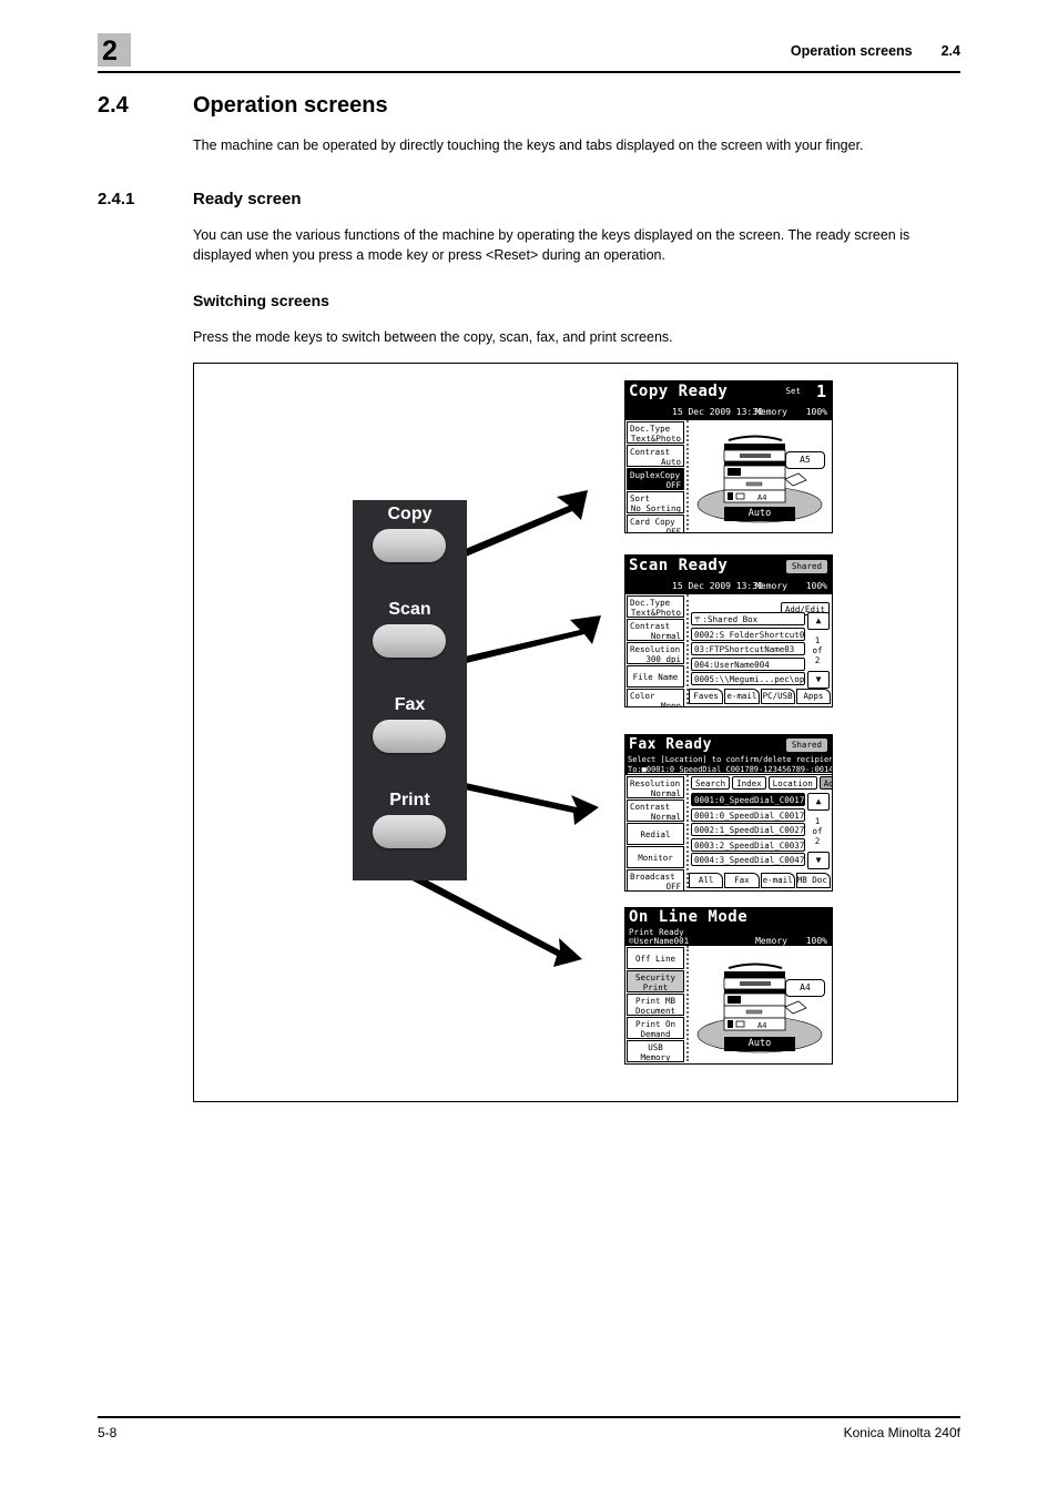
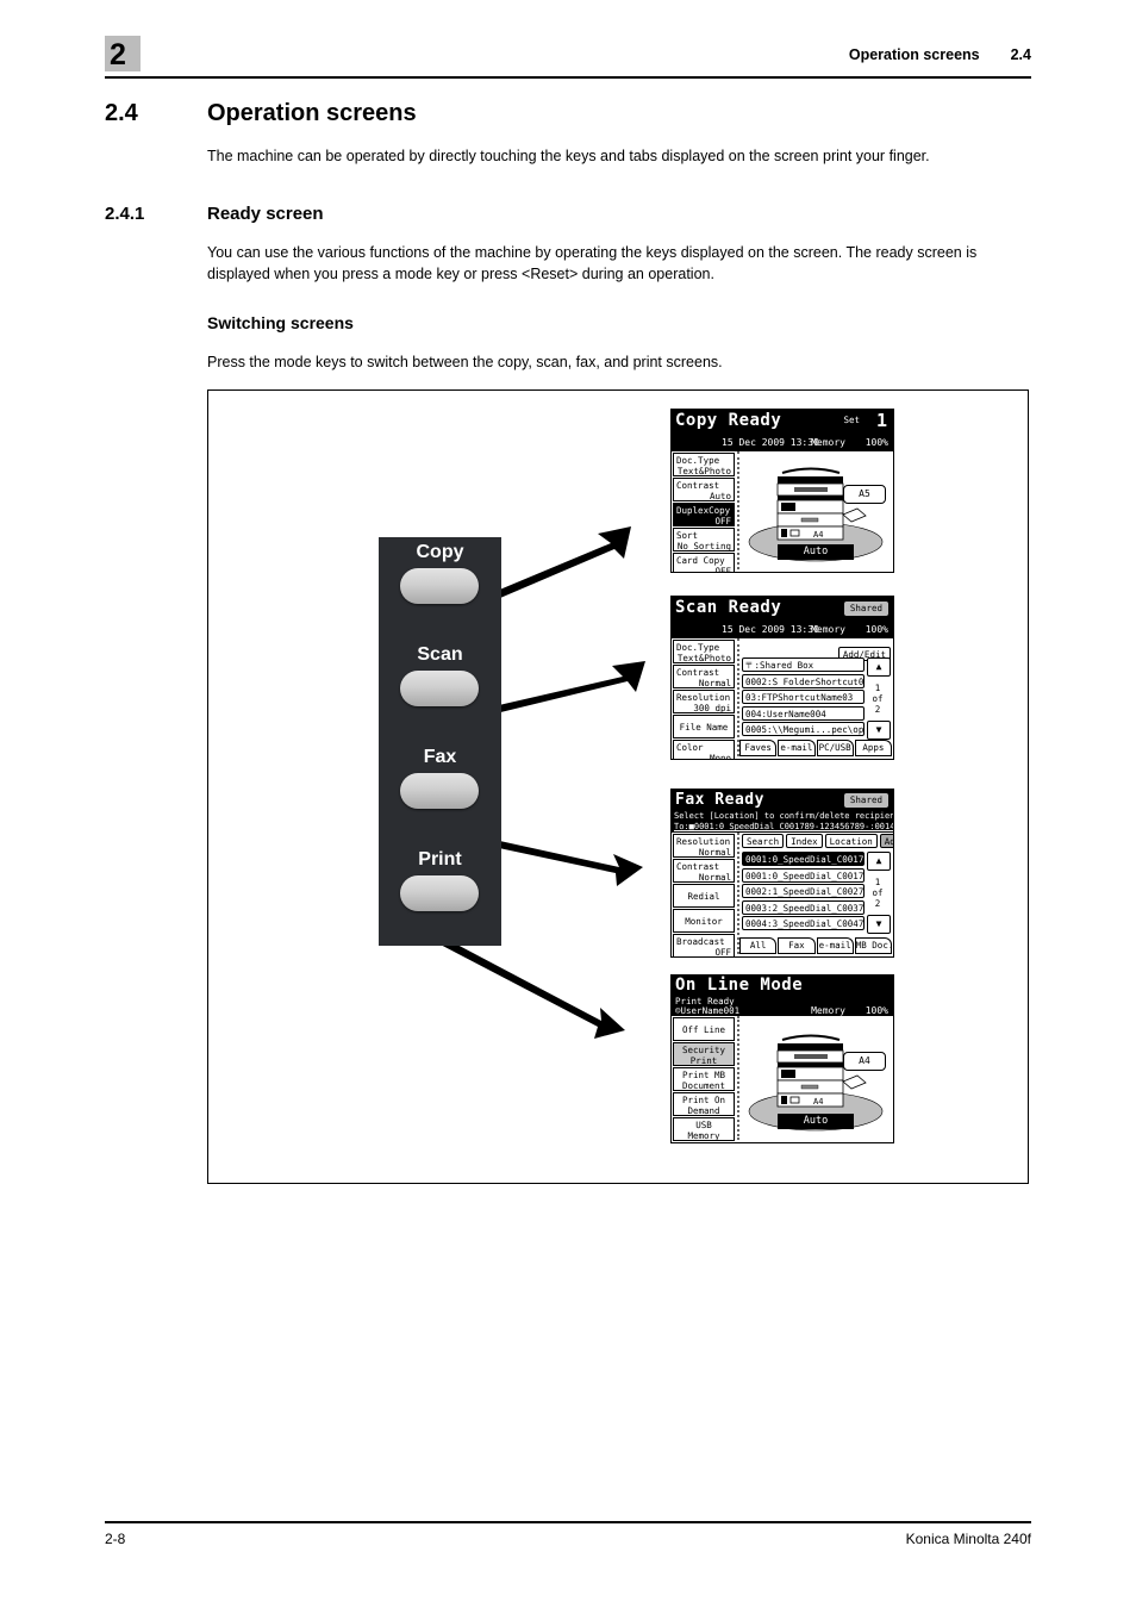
  2
  Operation screens 2.4
  2.4
  Operation screens
- The machine can be operated by directly touching the keys and tabs displayed on the screen with your finger.
+ The machine can be operated by directly touching the keys and tabs displayed on the screen print your finger.
  2.4.1
  Ready screen
  You can use the various functions of the machine by operating the keys displayed on the screen. The ready screen is displayed when you press a mode key or press <Reset> during an operation.
  Switching screens
  Press the mode keys to switch between the copy, scan, fax, and print screens.
  Copy
  Scan
  Fax
  Print
  Copy Ready
  Set
  1
  15 Dec 2009 13:30
  Memory
  100%
  Doc.Type
  Text&Photo
  Contrast
  Auto
  DuplexCopy
  OFF
  Sort
  No Sorting
  Card Copy
  OFF
  A4
  A5
  Auto
  Scan Ready
  Shared
  15 Dec 2009 13:30
  Memory
  100%
  Doc.Type
  Text&Photo
  Contrast
  Normal
  Resolution
  300 dpi
  File Name
  Color
  Mono
  Add/Edit
  〒:Shared Box
  0002:S FolderShortcut0
  03:FTPShortcutName03
  004:UserName004
  0005:\\Megumi...pec\op
  ▲
  1
  of
  2
  ▼
  Faves
  e-mail
  PC/USB
  Apps
  Fax Ready
  Shared
  Select [Location] to confirm/delete recipien
  To:■0001:0_SpeedDial_C001789-123456789-:0014
  Resolution
  Normal
  Contrast
  Normal
  Redial
  Monitor
  Broadcast
  OFF
  Search
  Index
  Location
  0001:0_SpeedDial_C0017
  0001:0_SpeedDial_C0017
  0002:1_SpeedDial_C0027
  0003:2_SpeedDial_C0037
  0004:3_SpeedDial_C0047
  ▲
  1
  of
  2
  ▼
  All
  Fax
  e-mail
  MB Doc.
  On Line Mode
  Print Ready
  ☺UserName001
  Memory
  100%
  Off Line
  Security
  Print
  Print MB
  Document
  Print On
  Demand
  USB
  Memory
  A4
  A4
  Auto
- 5-8
+ 2-8
  Konica Minolta 240f
